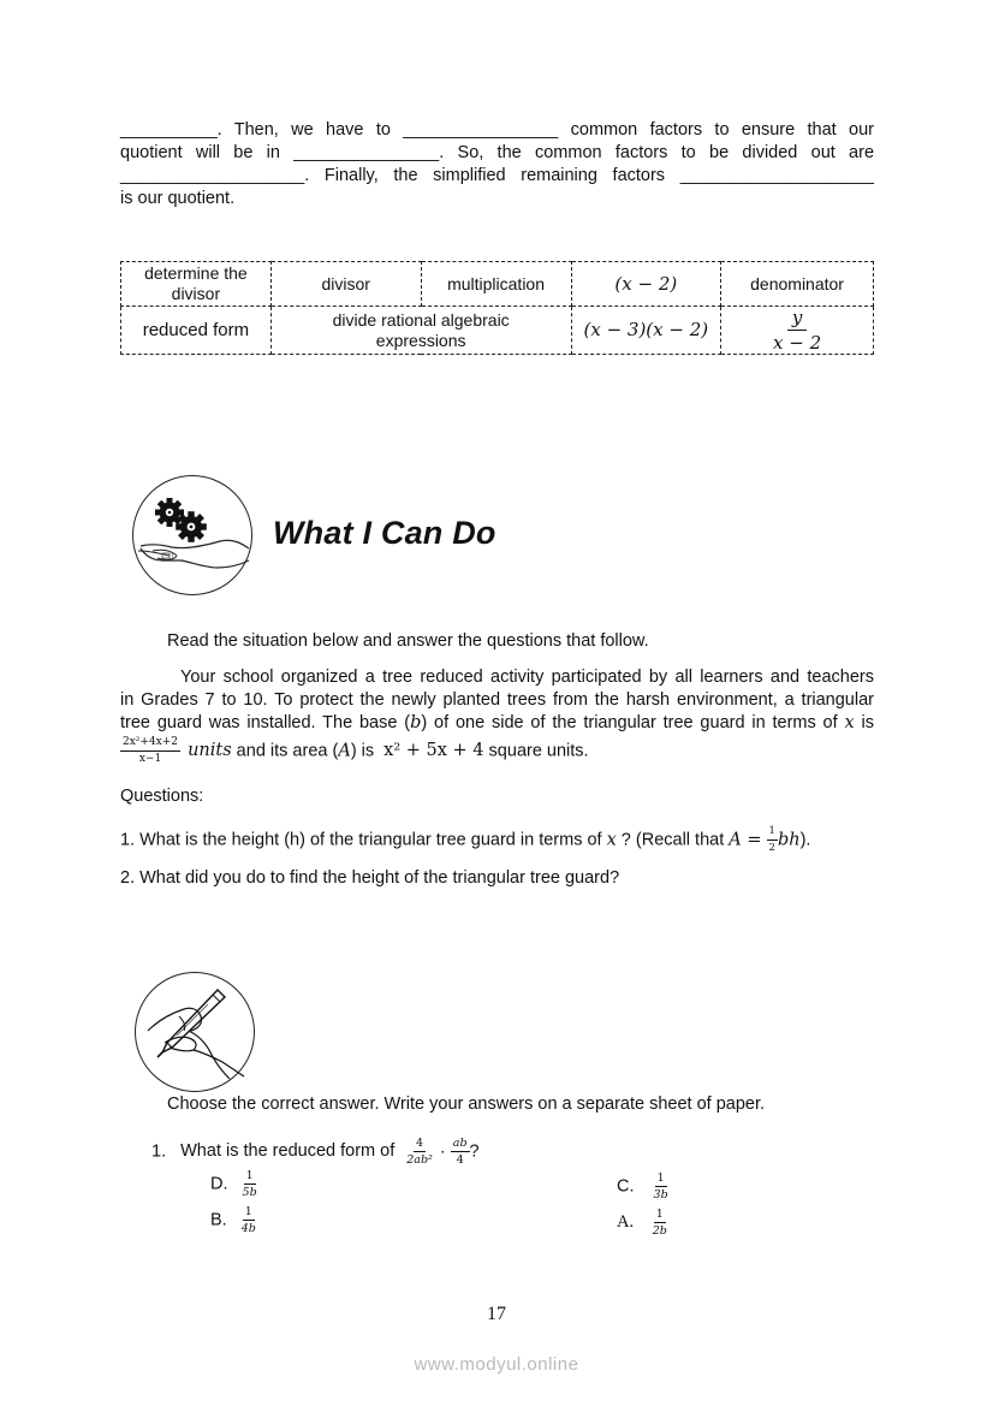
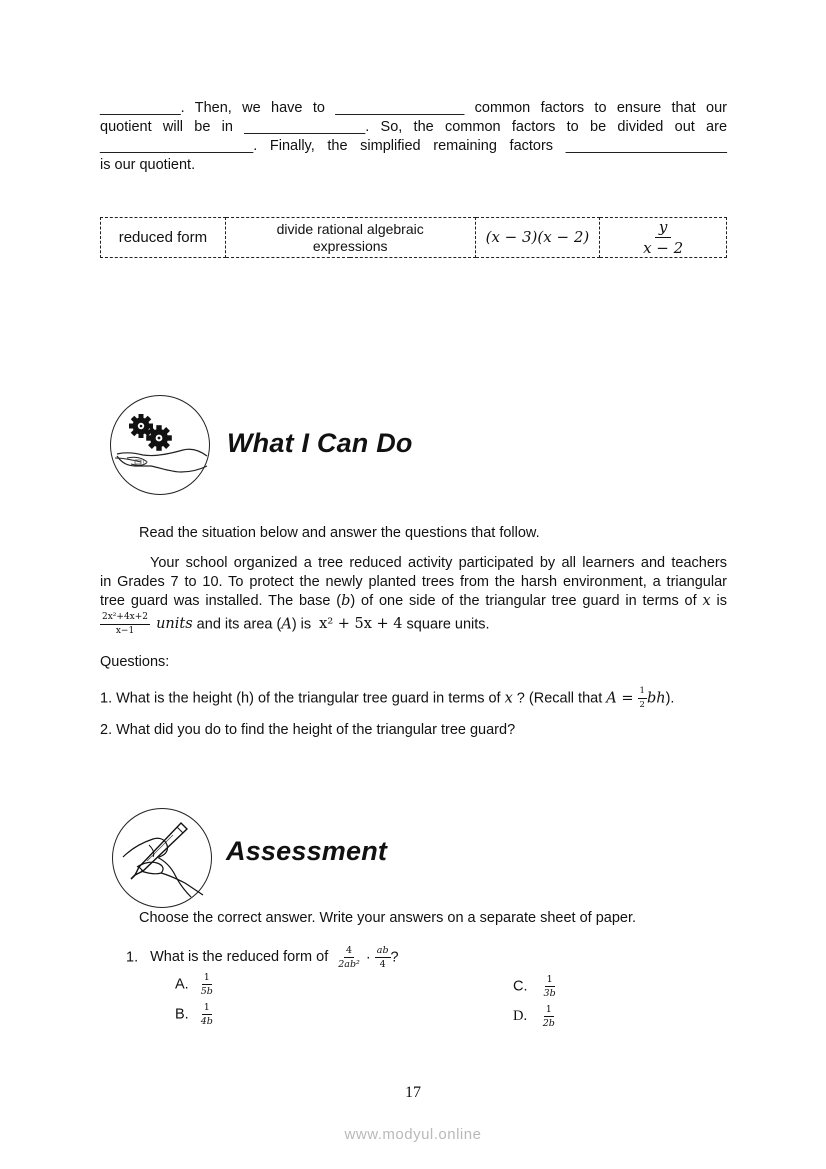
  __________. Then, we have to ________________ common factors to ensure that our
  quotient will be in _______________. So, the common factors to be divided out are
  ___________________. Finally, the simplified remaining factors ____________________
  is our quotient.
- determine the divisor	divisor	multiplication	(x − 2)	denominator
  reduced form	divide rational algebraic expressions	(x − 3)(x − 2)	y x − 2
  What I Can Do
  Read the situation below and answer the questions that follow.
  Your school organized a tree reduced activity participated by all learners and teachers
  in Grades 7 to 10. To protect the newly planted trees from the harsh environment, a triangular
  tree guard was installed. The base (b) of one side of the triangular tree guard in terms of x is
  2x²+4x+2
  x−1
  units and its area (A) is x² + 5x + 4 square units.
  Questions:
  1. What is the height (h) of the triangular tree guard in terms of x ? (Recall that A =
  1
  2
  bh).
  2. What did you do to find the height of the triangular tree guard?
+ Assessment
  Choose the correct answer. Write your answers on a separate sheet of paper.
  1. What is the reduced form of
  4
  2ab²
  ·
  ab
  4
  ?
- D.
+ A.
  1
  5b
  B.
  1
  4b
  C.
  1
  3b
- A.
+ D.
  1
  2b
  17
  www.modyul.online
